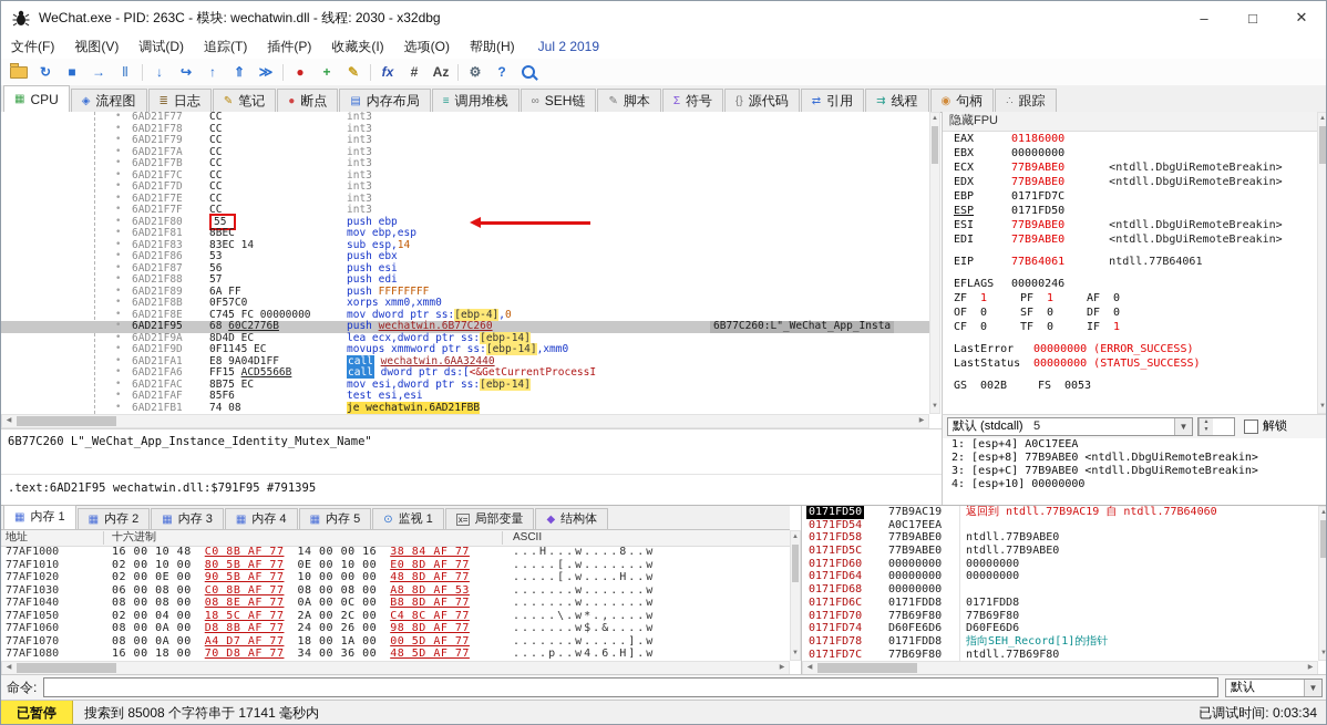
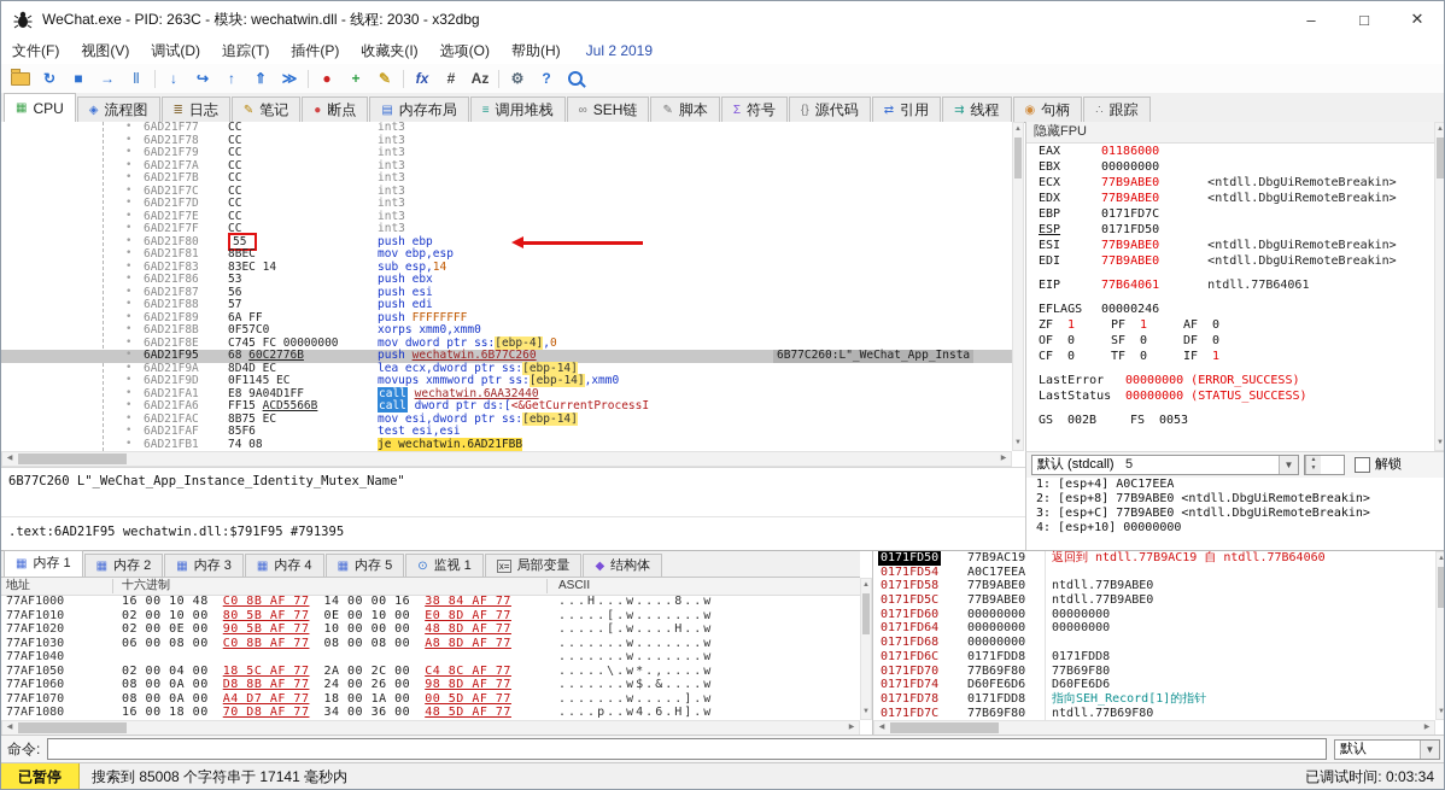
  WeChat.exe - PID: 263C - 模块: wechatwin.dll - 线程: 2030 - x32dbg
  –
  □
  ✕
  文件(F)
  视图(V)
  调试(D)
  追踪(T)
  插件(P)
  收藏夹(I)
  选项(O)
  帮助(H)
  Jul 2 2019
  ↻
  ■
  →
  ‖
  ↓
  ↪
  ↑
  ⇑
  ≫
  ●
  +
  ✎
  fx
  #
  Az
  ⚙
  ?
  ▦
  CPU
  ◈
  流程图
  ≣
  日志
  ✎
  笔记
  ●
  断点
  ▤
  内存布局
  ≡
  调用堆栈
  ∞
  SEH链
  ✎
  脚本
  Σ
  符号
  {}
  源代码
  ⇄
  引用
  ⇉
  线程
  ◉
  句柄
  ∴
  跟踪
  •
  6AD21F77
  CC
  int3
  •
  6AD21F78
  CC
  int3
  •
  6AD21F79
  CC
  int3
  •
  6AD21F7A
  CC
  int3
  •
  6AD21F7B
  CC
  int3
  •
  6AD21F7C
  CC
  int3
  •
  6AD21F7D
  CC
  int3
  •
  6AD21F7E
  CC
  int3
  •
  6AD21F7F
  CC
  int3
  •
  6AD21F80
  55
  push ebp
  •
  6AD21F81
  8BEC
  mov ebp,esp
  •
  6AD21F83
  83EC 14
  sub esp,14
  •
  6AD21F86
  53
  push ebx
  •
  6AD21F87
  56
  push esi
  •
  6AD21F88
  57
  push edi
  •
  6AD21F89
  6A FF
  push FFFFFFFF
  •
  6AD21F8B
  0F57C0
  xorps xmm0,xmm0
  •
  6AD21F8E
  C745 FC 00000000
  mov dword ptr ss:[ebp-4],0
  •
  6AD21F95
  68 60C2776B
  push wechatwin.6B77C260
  6B77C260:L"_WeChat_App_Insta
  •
  6AD21F9A
  8D4D EC
  lea ecx,dword ptr ss:[ebp-14]
  •
  6AD21F9D
  0F1145 EC
  movups xmmword ptr ss:[ebp-14],xmm0
  •
  6AD21FA1
  E8 9A04D1FF
  call wechatwin.6AA32440
  •
  6AD21FA6
  FF15 ACD5566B
  call dword ptr ds:[<&GetCurrentProcessI
  •
  6AD21FAC
  8B75 EC
  mov esi,dword ptr ss:[ebp-14]
  •
  6AD21FAF
  85F6
  test esi,esi
  •
  6AD21FB1
  74 08
  je wechatwin.6AD21FBB
  隐藏FPU
  EAX 01186000
  EBX 00000000
  ECX 77B9ABE0 <ntdll.DbgUiRemoteBreakin>
  EDX 77B9ABE0 <ntdll.DbgUiRemoteBreakin>
  EBP 0171FD7C
  ESP 0171FD50
  ESI 77B9ABE0 <ntdll.DbgUiRemoteBreakin>
  EDI 77B9ABE0 <ntdll.DbgUiRemoteBreakin>
  EIP 77B64061 ntdll.77B64061
  EFLAGS 00000246
  ZF 1 PF 1 AF 0
  OF 0 SF 0 DF 0
  CF 0 TF 0 IF 1
  LastError 00000000 (ERROR_SUCCESS)
  LastStatus 00000000 (STATUS_SUCCESS)
  GS 002B FS 0053
  默认 (stdcall)
  ▼
  5
  解锁
  1: [esp+4] A0C17EEA
  2: [esp+8] 77B9ABE0 <ntdll.DbgUiRemoteBreakin>
  3: [esp+C] 77B9ABE0 <ntdll.DbgUiRemoteBreakin>
  4: [esp+10] 00000000
  6B77C260 L"_WeChat_App_Instance_Identity_Mutex_Name"
  .text:6AD21F95 wechatwin.dll:$791F95 #791395
  ▦
  内存 1
  ▦
  内存 2
  ▦
  内存 3
  ▦
  内存 4
  ▦
  内存 5
  ⊙
  监视 1
  x=
  局部变量
  ◆
  结构体
  地址
  十六进制
  ASCII
  77AF1000
  16 00 10 48 C0 8B AF 77 14 00 00 16 38 84 AF 77
  ...H...w....8..w
  77AF1010
  02 00 10 00 80 5B AF 77 0E 00 10 00 E0 8D AF 77
  .....[.w.......w
  77AF1020
  02 00 0E 00 90 5B AF 77 10 00 00 00 48 8D AF 77
  .....[.w....H..w
  77AF1030
- 06 00 08 00 C0 8B AF 77 08 00 08 00 A8 8D AF 53
+ 06 00 08 00 C0 8B AF 77 08 00 08 00 A8 8D AF 77
  .......w.......w
  77AF1040
- 08 00 08 00 08 8E AF 77 0A 00 0C 00 B8 8D AF 77
  .......w.......w
  77AF1050
  02 00 04 00 18 5C AF 77 2A 00 2C 00 C4 8C AF 77
  .....\.w*.,....w
  77AF1060
  08 00 0A 00 D8 8B AF 77 24 00 26 00 98 8D AF 77
  .......w$.&....w
  77AF1070
  08 00 0A 00 A4 D7 AF 77 18 00 1A 00 00 5D AF 77
  .......w.....].w
  77AF1080
  16 00 18 00 70 D8 AF 77 34 00 36 00 48 5D AF 77
  ....p..w4.6.H].w
  0171FD50
  77B9AC19
  返回到 ntdll.77B9AC19 自 ntdll.77B64060
  0171FD54
  A0C17EEA
  0171FD58
  77B9ABE0
  ntdll.77B9ABE0
  0171FD5C
  77B9ABE0
  ntdll.77B9ABE0
  0171FD60
  00000000
  00000000
  0171FD64
  00000000
  00000000
  0171FD68
  00000000
  0171FD6C
  0171FDD8
  0171FDD8
  0171FD70
  77B69F80
  77B69F80
  0171FD74
  D60FE6D6
  D60FE6D6
  0171FD78
  0171FDD8
  指向SEH_Record[1]的指针
  0171FD7C
  77B69F80
  ntdll.77B69F80
  命令:
  默认
  ▼
  已暂停
  搜索到 85008 个字符串于 17141 毫秒内
  已调试时间: 0:03:34
